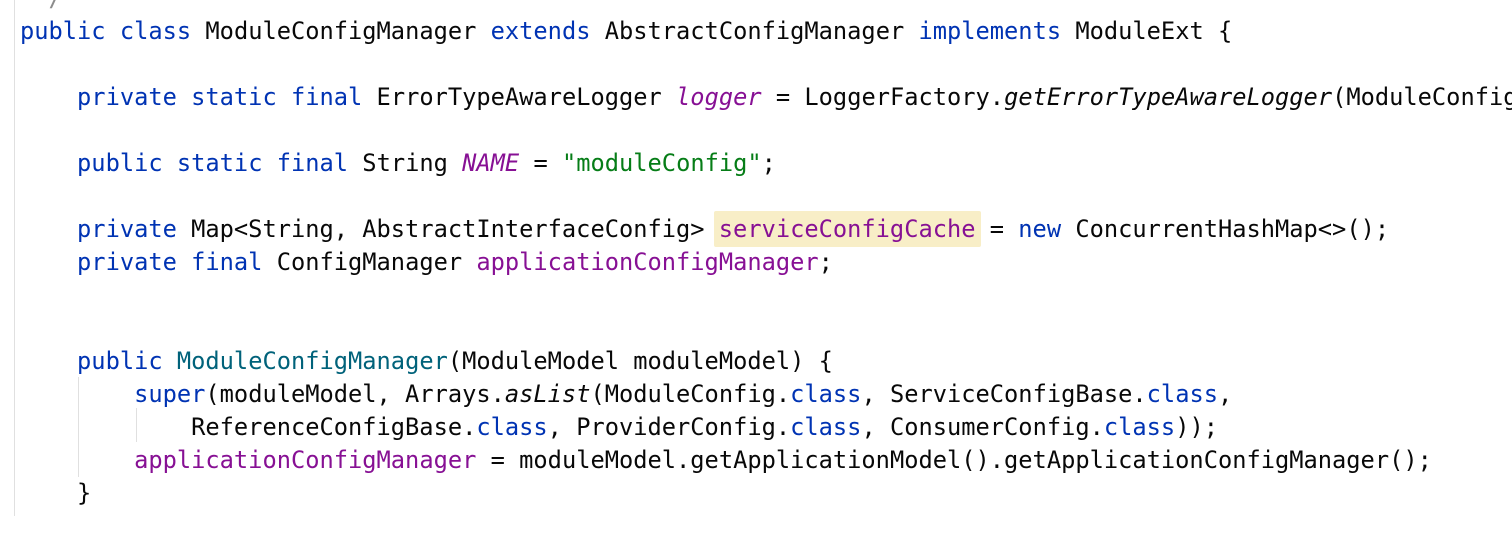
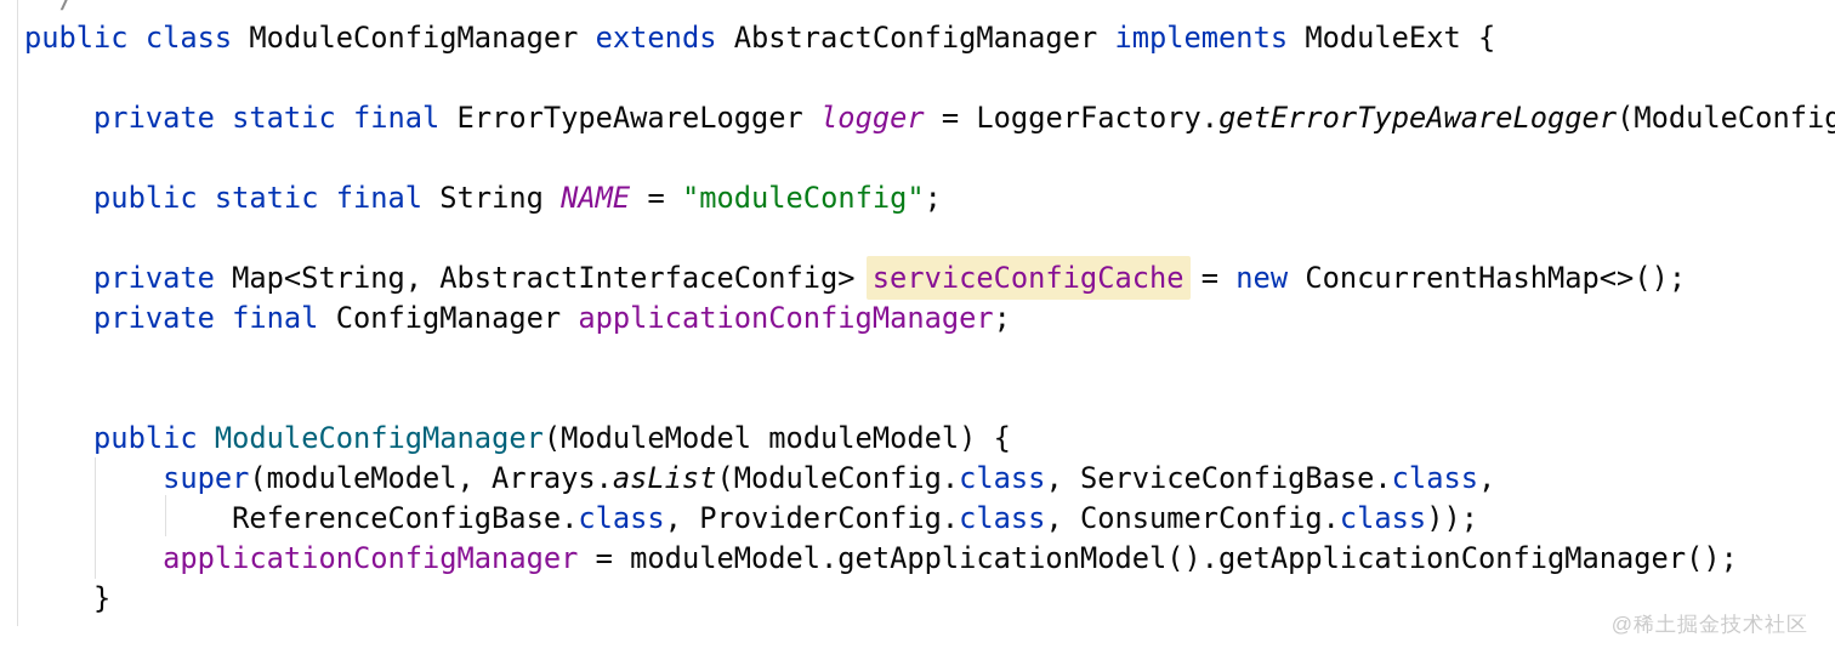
  public class ModuleConfigManager extends AbstractConfigManager implements ModuleExt {
  private static final ErrorTypeAwareLogger logger = LoggerFactory.getErrorTypeAwareLogger(ModuleConfig
  public static final String NAME = "moduleConfig";
  private Map<String, AbstractInterfaceConfig> serviceConfigCache = new ConcurrentHashMap<>();
  private final ConfigManager applicationConfigManager;
  public ModuleConfigManager(ModuleModel moduleModel) {
  super(moduleModel, Arrays.asList(ModuleConfig.class, ServiceConfigBase.class,
  ReferenceConfigBase.class, ProviderConfig.class, ConsumerConfig.class));
  applicationConfigManager = moduleModel.getApplicationModel().getApplicationConfigManager();
  }
+ @稀土掘金技术社区
